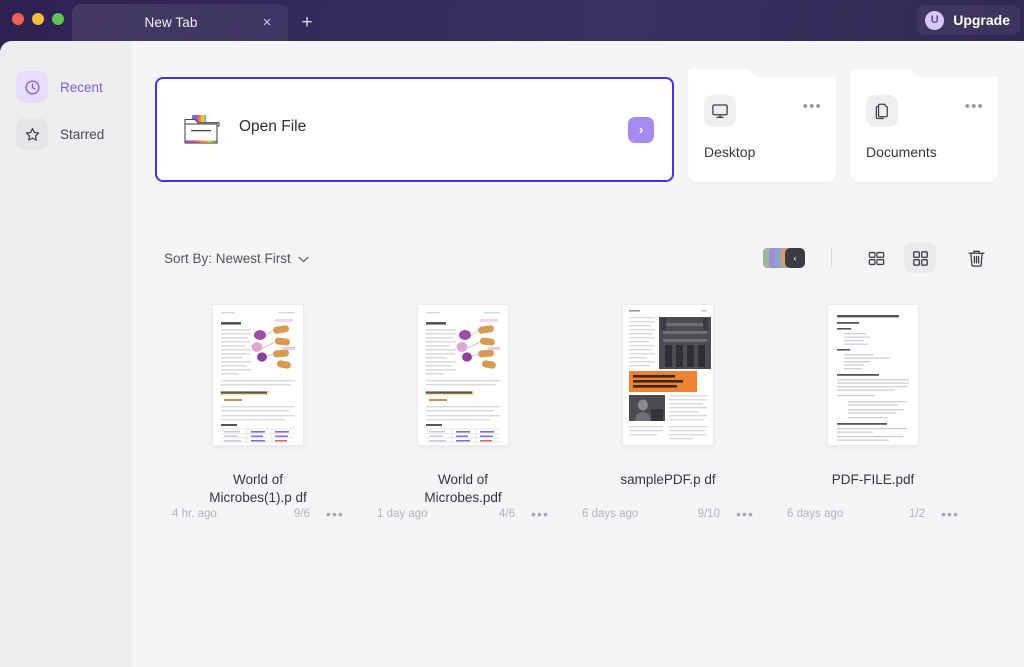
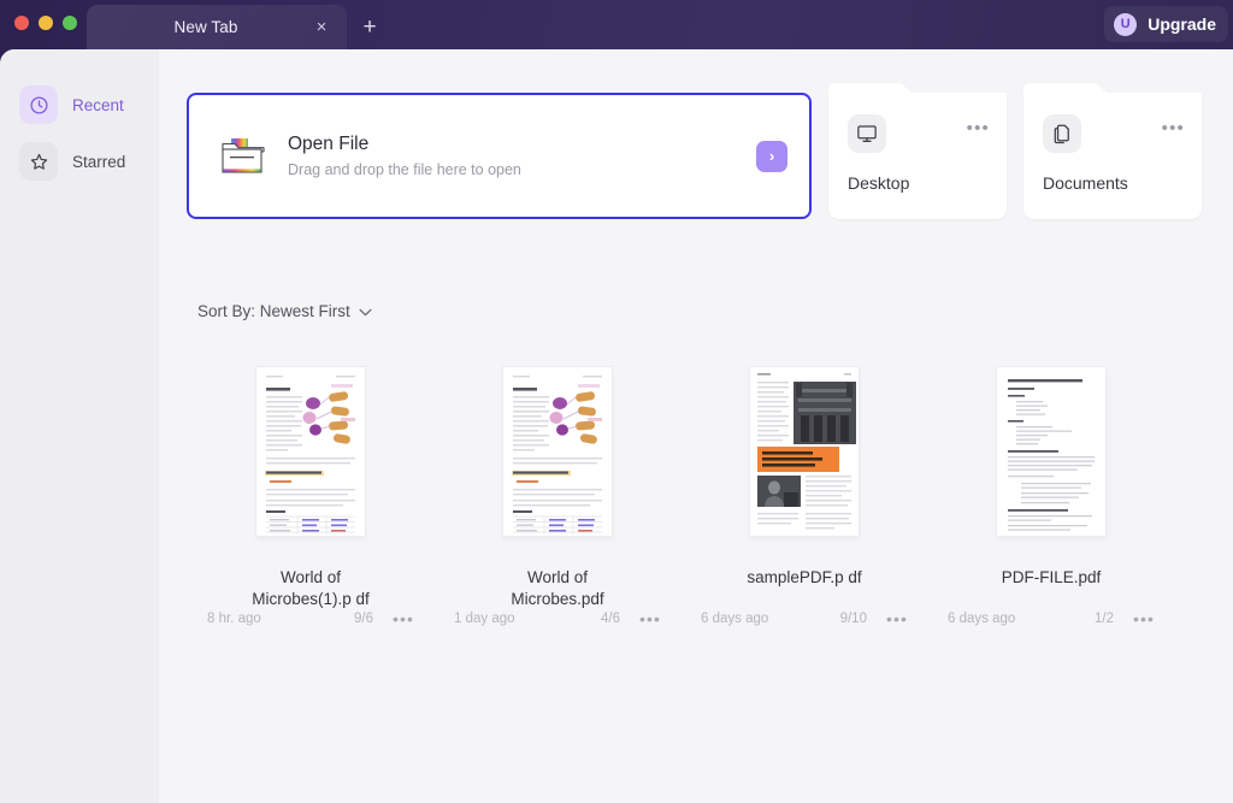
  New Tab
  ×
  +
  U
  Upgrade
  Recent
  Starred
  Open File
+ Drag and drop the file here to open
  ›
  •••
  Desktop
  •••
  Documents
  Sort By: Newest First
- ‹
  World of Microbes(1).p df
- 4 hr. ago
+ 8 hr. ago
  9/6
  •••
  World of Microbes.pdf
  1 day ago
  4/6
  •••
  samplePDF.p df
  6 days ago
  9/10
  •••
  PDF-FILE.pdf
  6 days ago
  1/2
  •••
